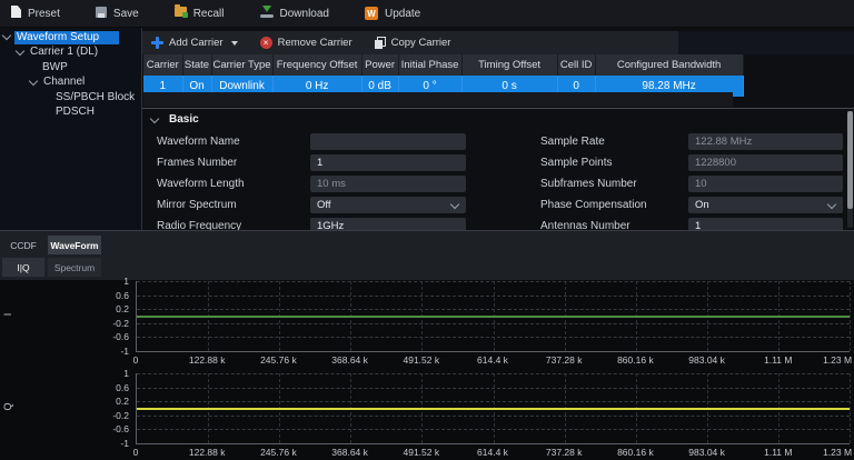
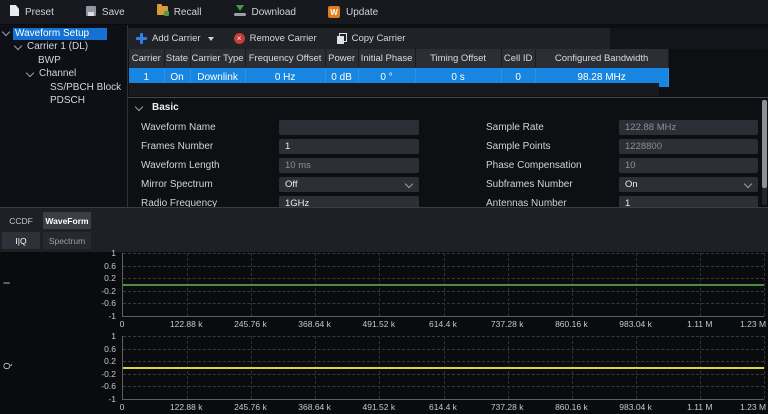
  Preset
  Save
  Recall
  Download
  W
  Update
  Waveform Setup
  Carrier 1 (DL)
  BWP
  Channel
  SS/PBCH Block
  PDSCH
  Add Carrier
  ×
  Remove Carrier
  Copy Carrier
  Carrier	State	Carrier Type	Frequency Offset	Power	Initial Phase	Timing Offset	Cell ID	Configured Bandwidth
  1	On	Downlink	0 Hz	0 dB	0 °	0 s	0	98.28 MHz
  Basic
  Waveform Name
  Frames Number
  1
  Waveform Length
  10 ms
  Mirror Spectrum
  Off
  Radio Frequency
  1GHz
  Sample Rate
  122.88 MHz
  Sample Points
  1228800
- Subframes Number
+ Phase Compensation
  10
- Phase Compensation
+ Subframes Number
  On
  Antennas Number
  1
  CCDF
  WaveForm
  I|Q
  Spectrum
  1
  0.6
  0.2
  -0.2
  -0.6
  -1
  0
  122.88 k
  245.76 k
  368.64 k
  491.52 k
  614.4 k
  737.28 k
  860.16 k
  983.04 k
  1.11 M
  1.23 M
  1
  0.6
  0.2
  -0.2
  -0.6
  -1
  0
  122.88 k
  245.76 k
  368.64 k
  491.52 k
  614.4 k
  737.28 k
  860.16 k
  983.04 k
  1.11 M
  1.23 M
